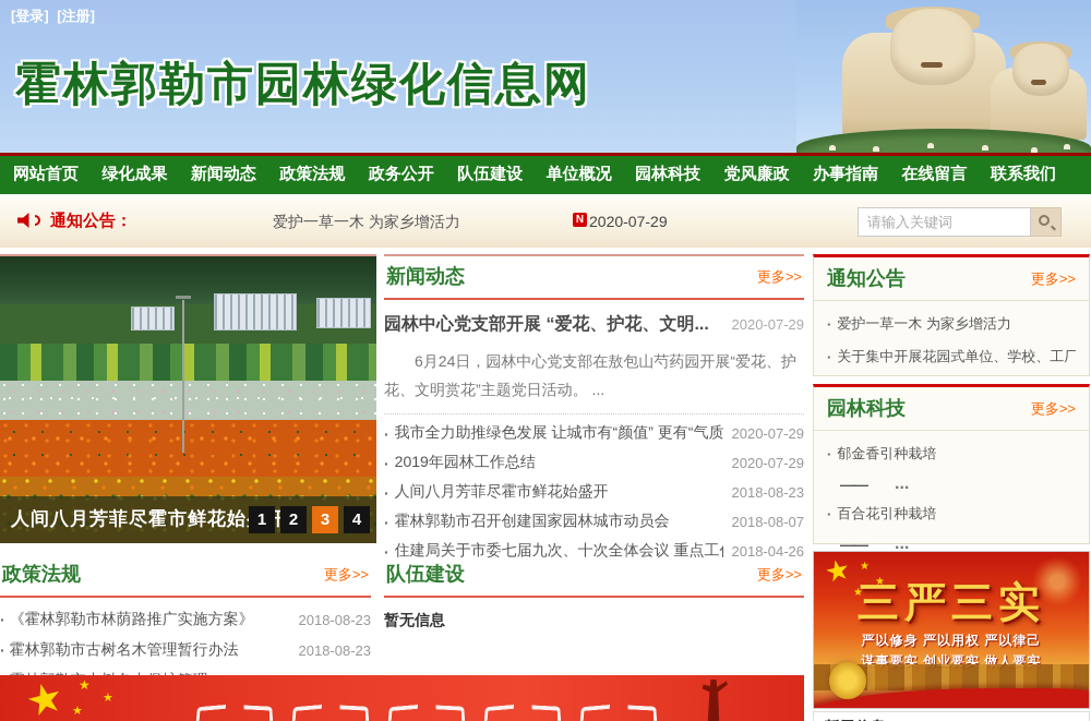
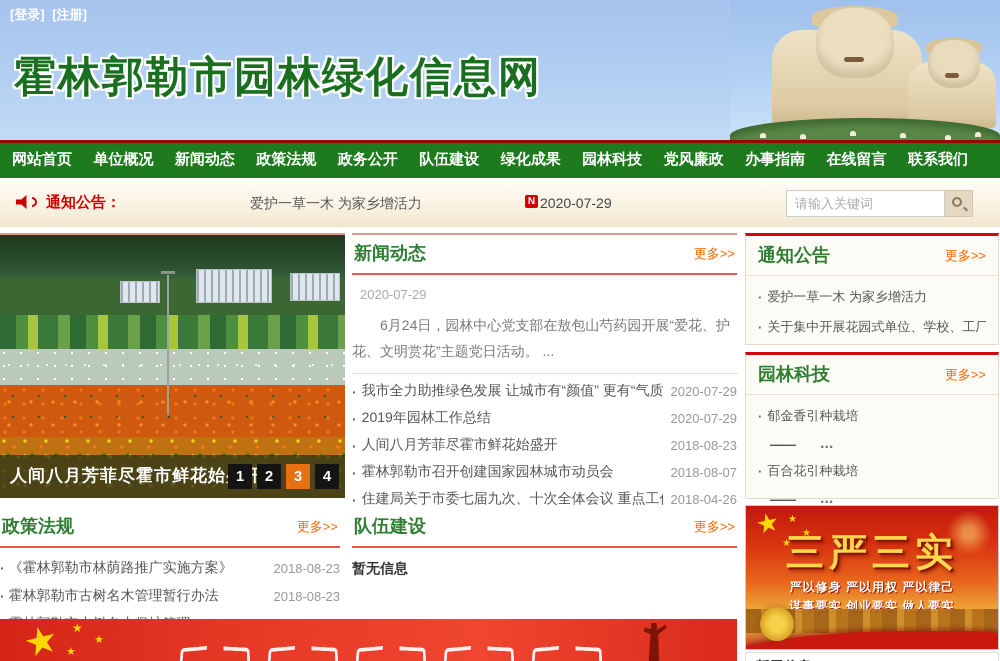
  [登录] [注册]
  霍林郭勒市园林绿化信息网
  网站首页
- 绿化成果
+ 单位概况
  新闻动态
  政策法规
  政务公开
  队伍建设
- 单位概况
+ 绿化成果
  园林科技
  党风廉政
  办事指南
  在线留言
  联系我们
  通知公告：
  爱护一草一木 为家乡增活力
  N
  2020-07-29
  请输入关键词
  人间八月芳菲尽霍市鲜花始开
  1
  2
  3
  4
  新闻动态
  更多>>
- 园林中心党支部开展 “爱花、护花、文明...
  2020-07-29
  6月24日，园林中心党支部在敖包山芍药园开展“爱花、护花、文明赏花”主题党日活动。 ...
  ·
  我市全力助推绿色发展 让城市有“颜值” 更有“气质
  2020-07-29
  ·
  2019年园林工作总结
  2020-07-29
  ·
  人间八月芳菲尽霍市鲜花始盛开
  2018-08-23
  ·
  霍林郭勒市召开创建国家园林城市动员会
  2018-08-07
  ·
  住建局关于市委七届九次、十次全体会议 重点工
  2018-04-26
  通知公告
  更多>>
  ·
  爱护一草一木 为家乡增活力
  ·
  关于集中开展花园式单位、学校、工厂
  园林科技
  更多>>
  ·
  郁金香引种栽培
  ——
  ...
  ·
  百合花引种栽培
  ——
  ...
  政策法规
  更多>>
  ·
  《霍林郭勒市林荫路推广实施方案》
  2018-08-23
  ·
  霍林郭勒市古树名木管理暂行办法
  2018-08-23
  队伍建设
  更多>>
  暂无信息
  ★
  ★
  ★
  三严三实
  严以修身 严以用权 严以律己
  谋事要实 创业要实 做人要实
  ★
  ★
  ★
